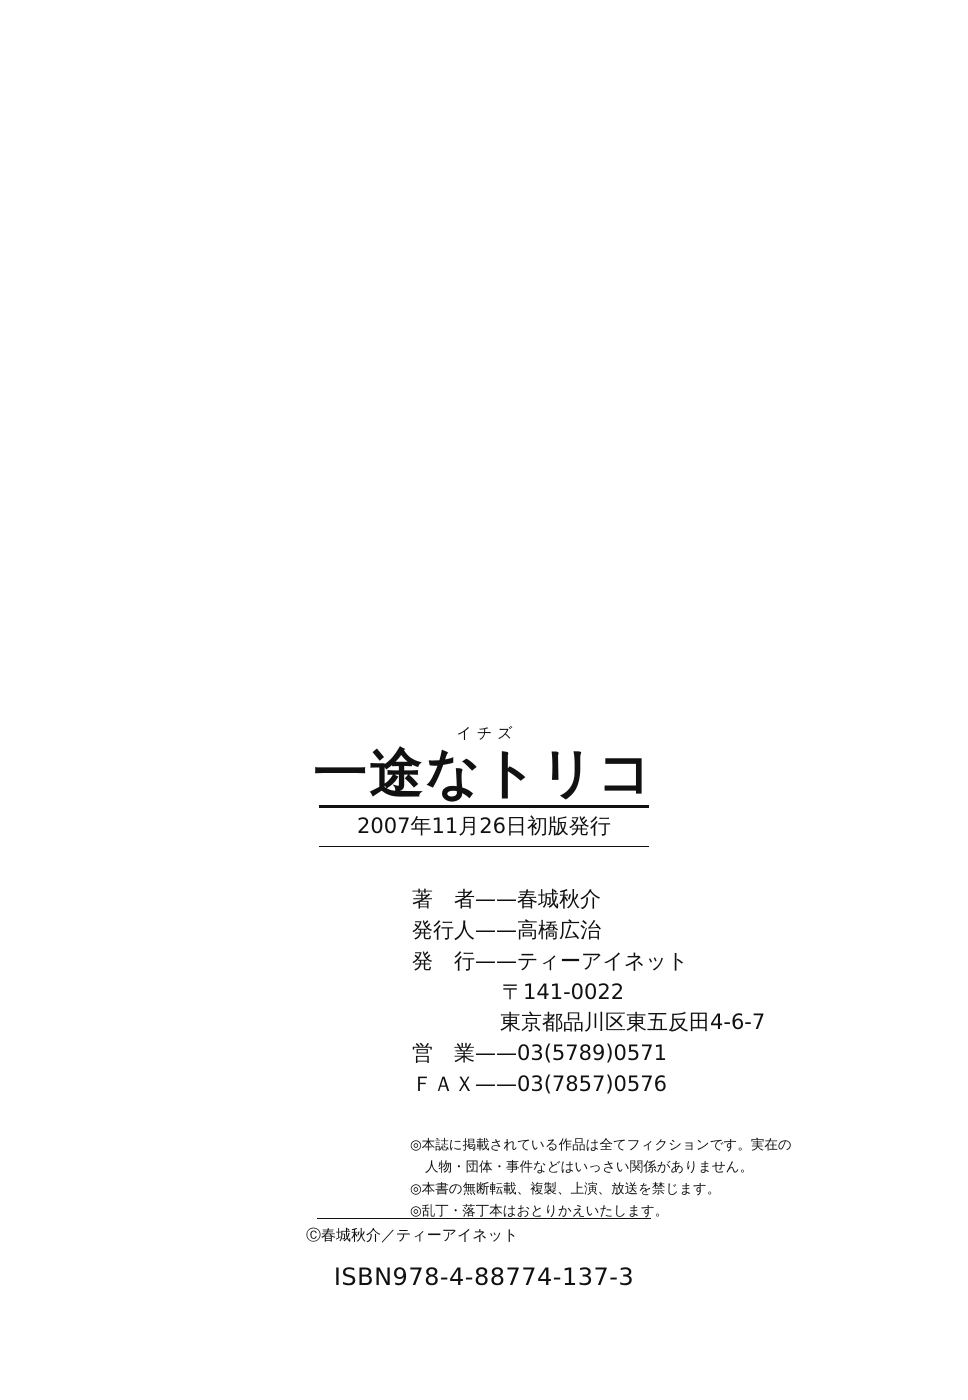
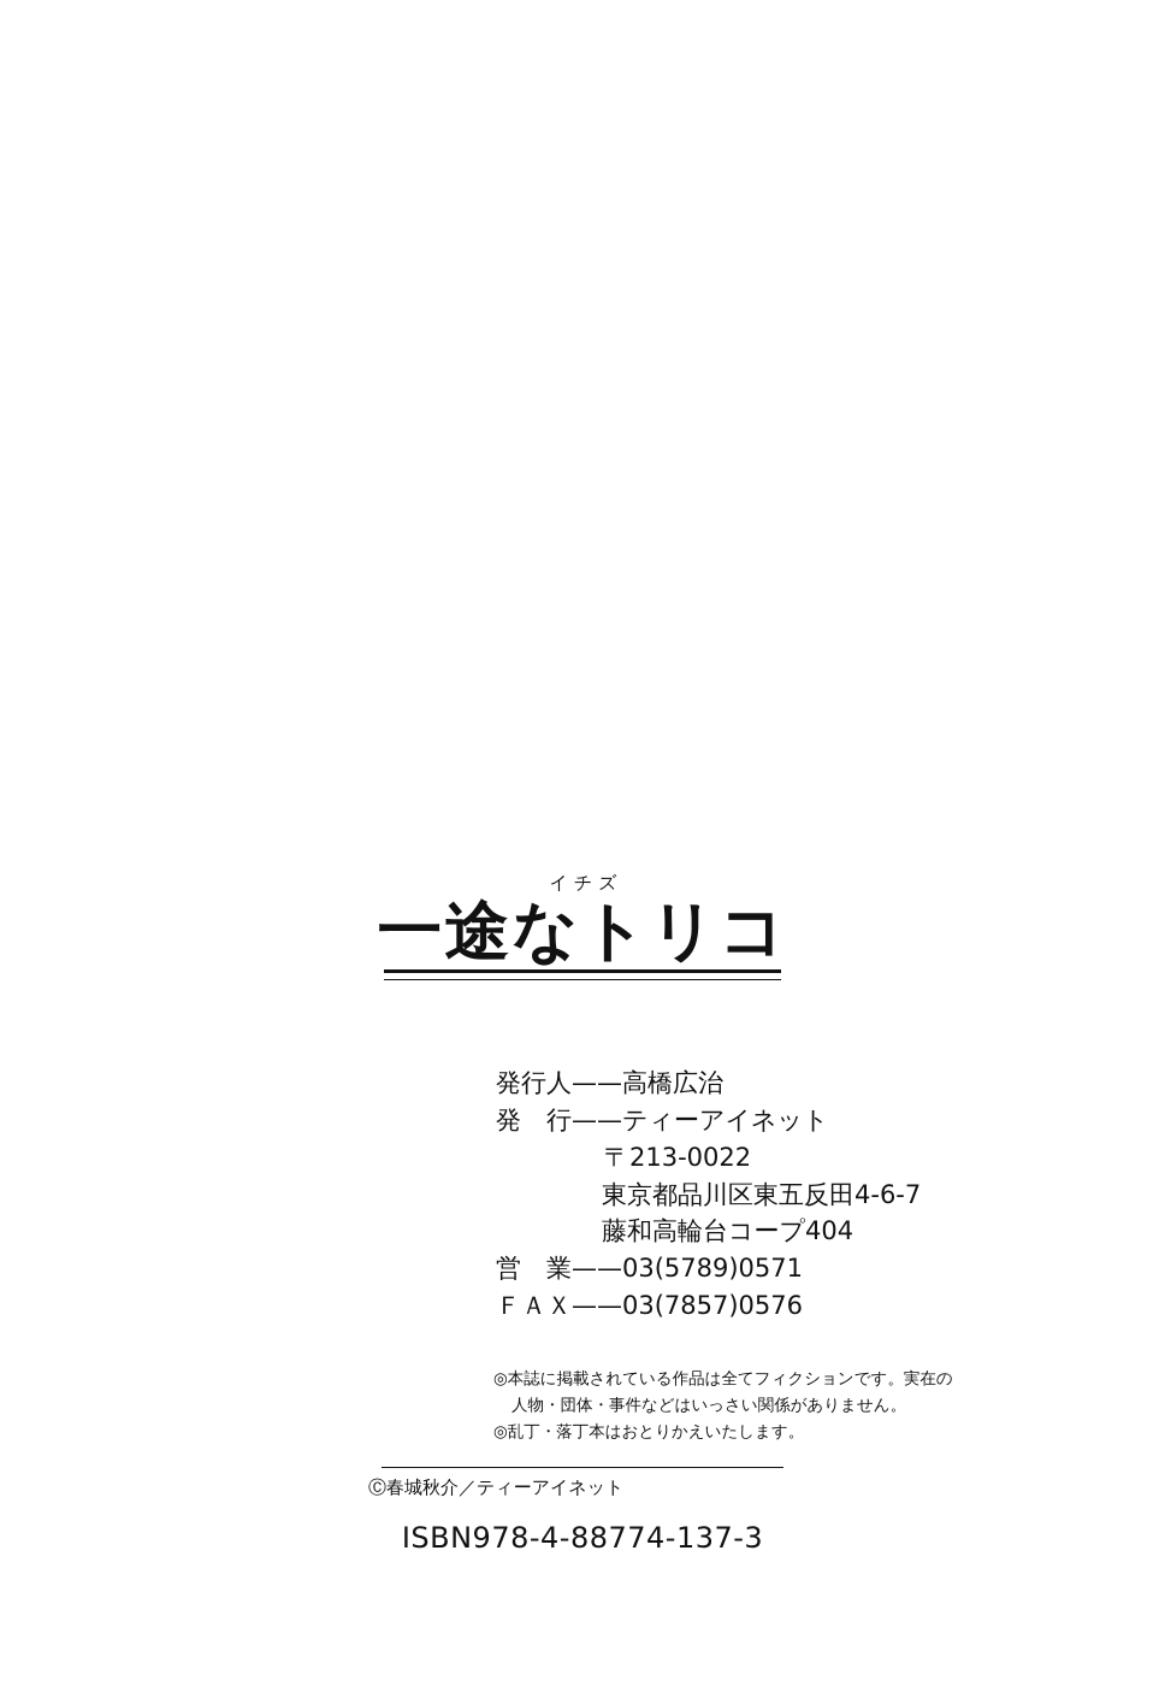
  イチズ
  一途なトリコ
- 2007年11月26日初版発行
- 著 者——春城秋介
  発行人——高橋広治
  発 行——ティーアイネット
- 〒141-0022
+ 〒213-0022
  東京都品川区東五反田4-6-7
+ 藤和高輪台コープ404
  営 業——03(5789)0571
  ＦＡＸ——03(7857)0576
  ◎本誌に掲載されている作品は全てフィクションです。実在の
  人物・団体・事件などはいっさい関係がありません。
- ◎本書の無断転載、複製、上演、放送を禁じます。
  ◎乱丁・落丁本はおとりかえいたします。
  Ⓒ春城秋介／ティーアイネット
  ISBN978-4-88774-137-3
